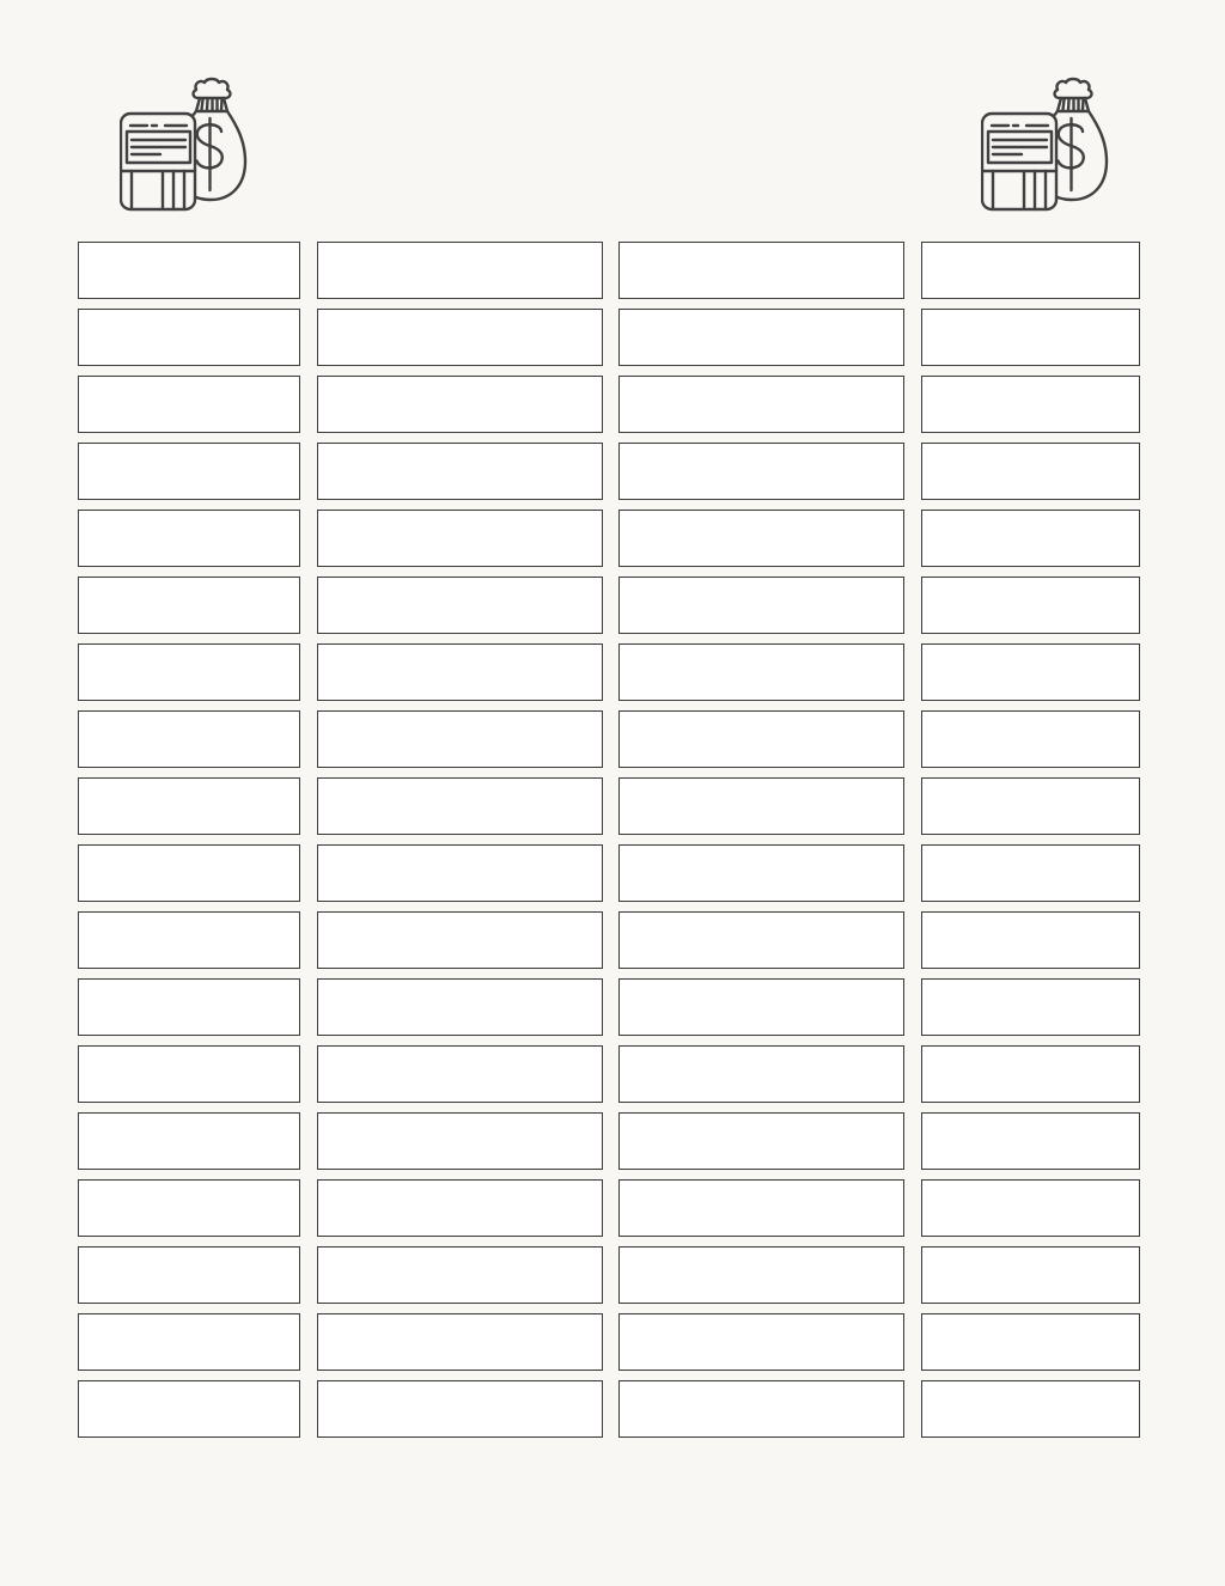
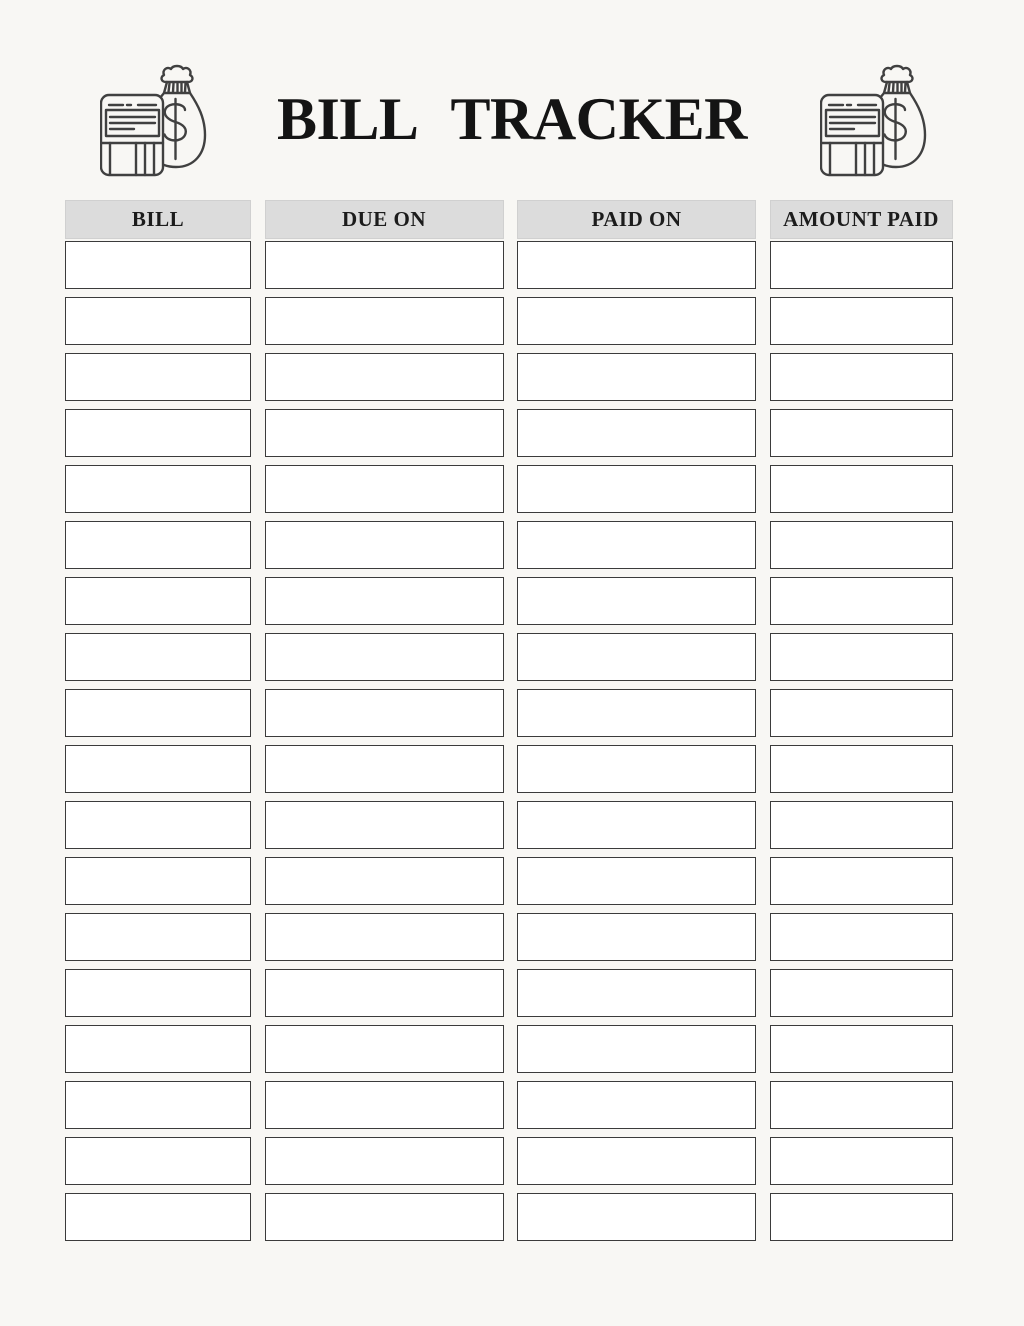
+ BILL TRACKER
+ BILL
+ DUE ON
+ PAID ON
+ AMOUNT PAID
